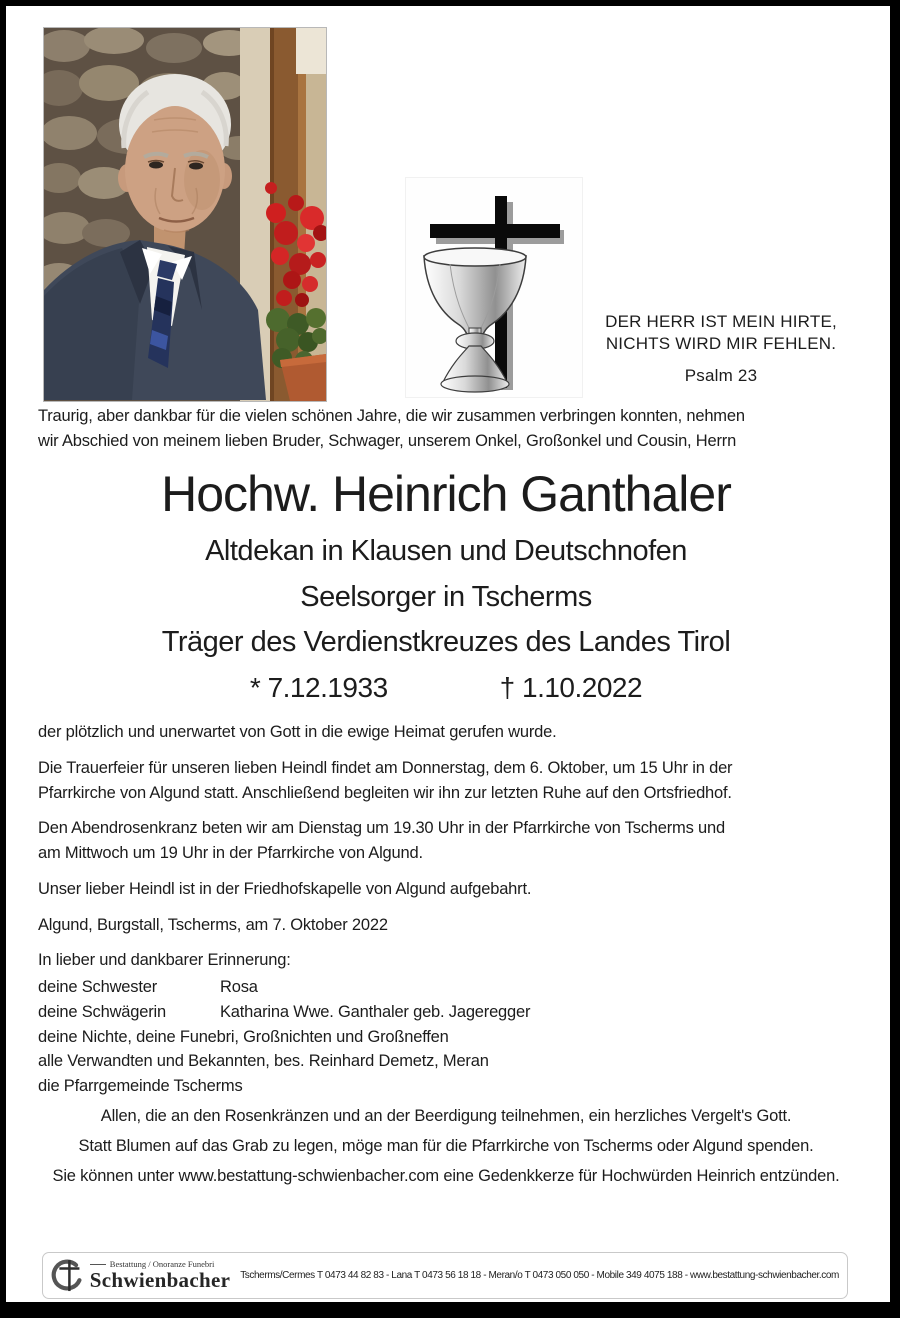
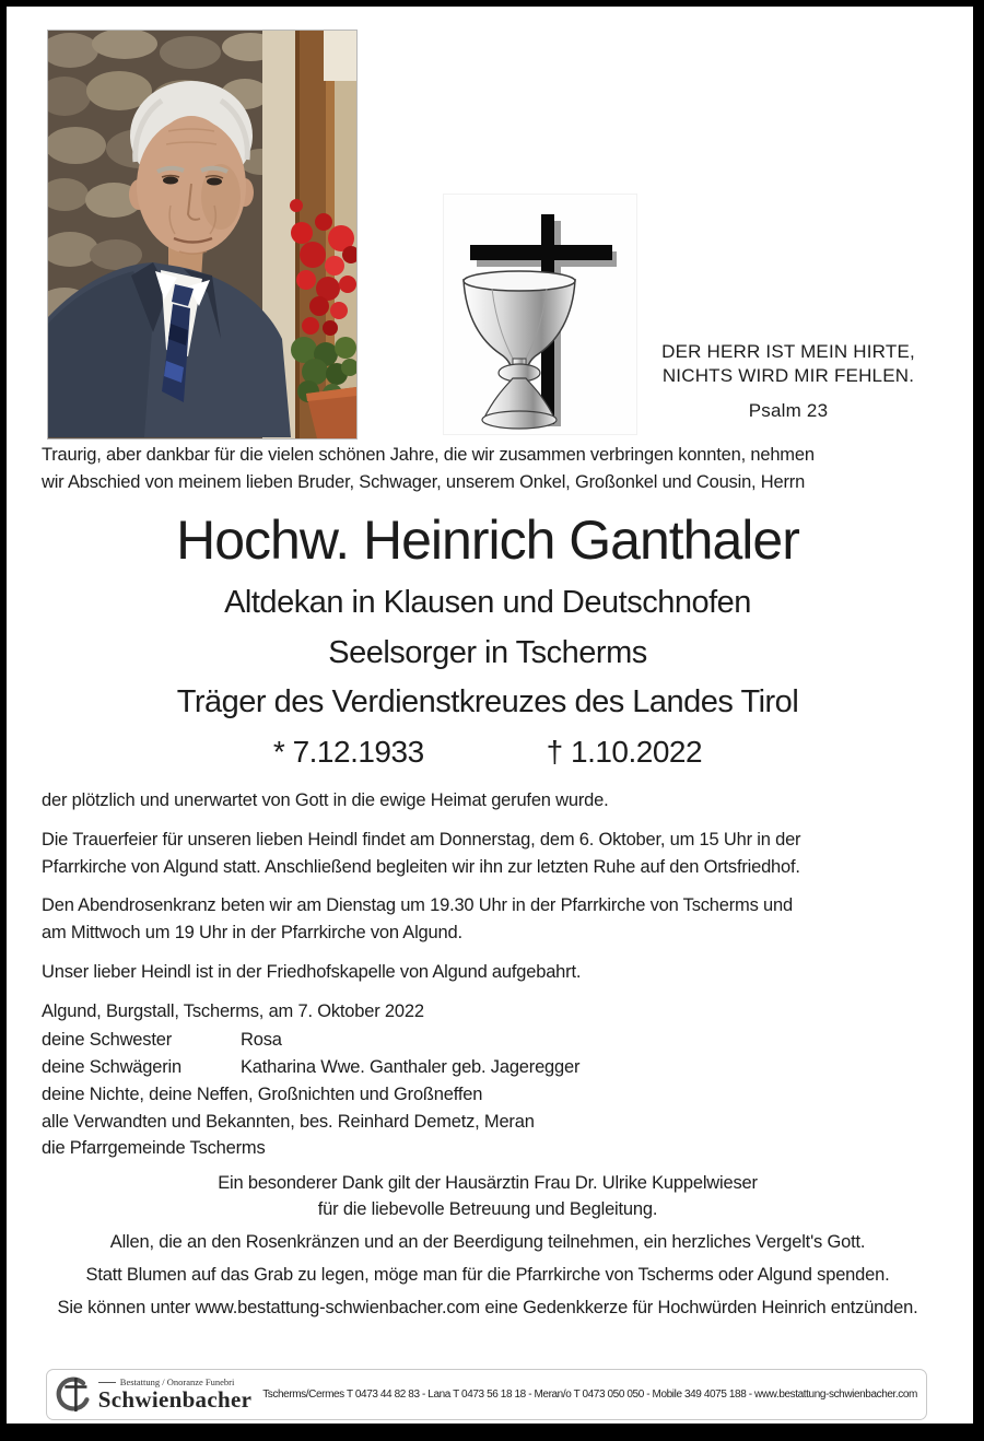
  DER HERR IST MEIN HIRTE,
  NICHTS WIRD MIR FEHLEN.
  Psalm 23
  Traurig, aber dankbar für die vielen schönen Jahre, die wir zusammen verbringen konnten, nehmen
  wir Abschied von meinem lieben Bruder, Schwager, unserem Onkel, Großonkel und Cousin, Herrn
  Hochw. Heinrich Ganthaler
  Altdekan in Klausen und Deutschnofen
  Seelsorger in Tscherms
  Träger des Verdienstkreuzes des Landes Tirol
  * 7.12.1933
  † 1.10.2022
  der plötzlich und unerwartet von Gott in die ewige Heimat gerufen wurde.
  Die Trauerfeier für unseren lieben Heindl findet am Donnerstag, dem 6. Oktober, um 15 Uhr in der
  Pfarrkirche von Algund statt. Anschließend begleiten wir ihn zur letzten Ruhe auf den Ortsfriedhof.
  Den Abendrosenkranz beten wir am Dienstag um 19.30 Uhr in der Pfarrkirche von Tscherms und
  am Mittwoch um 19 Uhr in der Pfarrkirche von Algund.
  Unser lieber Heindl ist in der Friedhofskapelle von Algund aufgebahrt.
  Algund, Burgstall, Tscherms, am 7. Oktober 2022
- In lieber und dankbarer Erinnerung:
  deine Schwester
  Rosa
  deine Schwägerin
  Katharina Wwe. Ganthaler geb. Jageregger
- deine Nichte, deine Funebri, Großnichten und Großneffen
+ deine Nichte, deine Neffen, Großnichten und Großneffen
  alle Verwandten und Bekannten, bes. Reinhard Demetz, Meran
  die Pfarrgemeinde Tscherms
+ Ein besonderer Dank gilt der Hausärztin Frau Dr. Ulrike Kuppelwieser
+ für die liebevolle Betreuung und Begleitung.
  Allen, die an den Rosenkränzen und an der Beerdigung teilnehmen, ein herzliches Vergelt's Gott.
  Statt Blumen auf das Grab zu legen, möge man für die Pfarrkirche von Tscherms oder Algund spenden.
  Sie können unter www.bestattung-schwienbacher.com eine Gedenkkerze für Hochwürden Heinrich entzünden.
  Bestattung / Onoranze Funebri
  Schwienbacher
  Tscherms/Cermes T 0473 44 82 83 - Lana T 0473 56 18 18 - Meran/o T 0473 050 050 - Mobile 349 4075 188 - www.bestattung-schwienbacher.com
